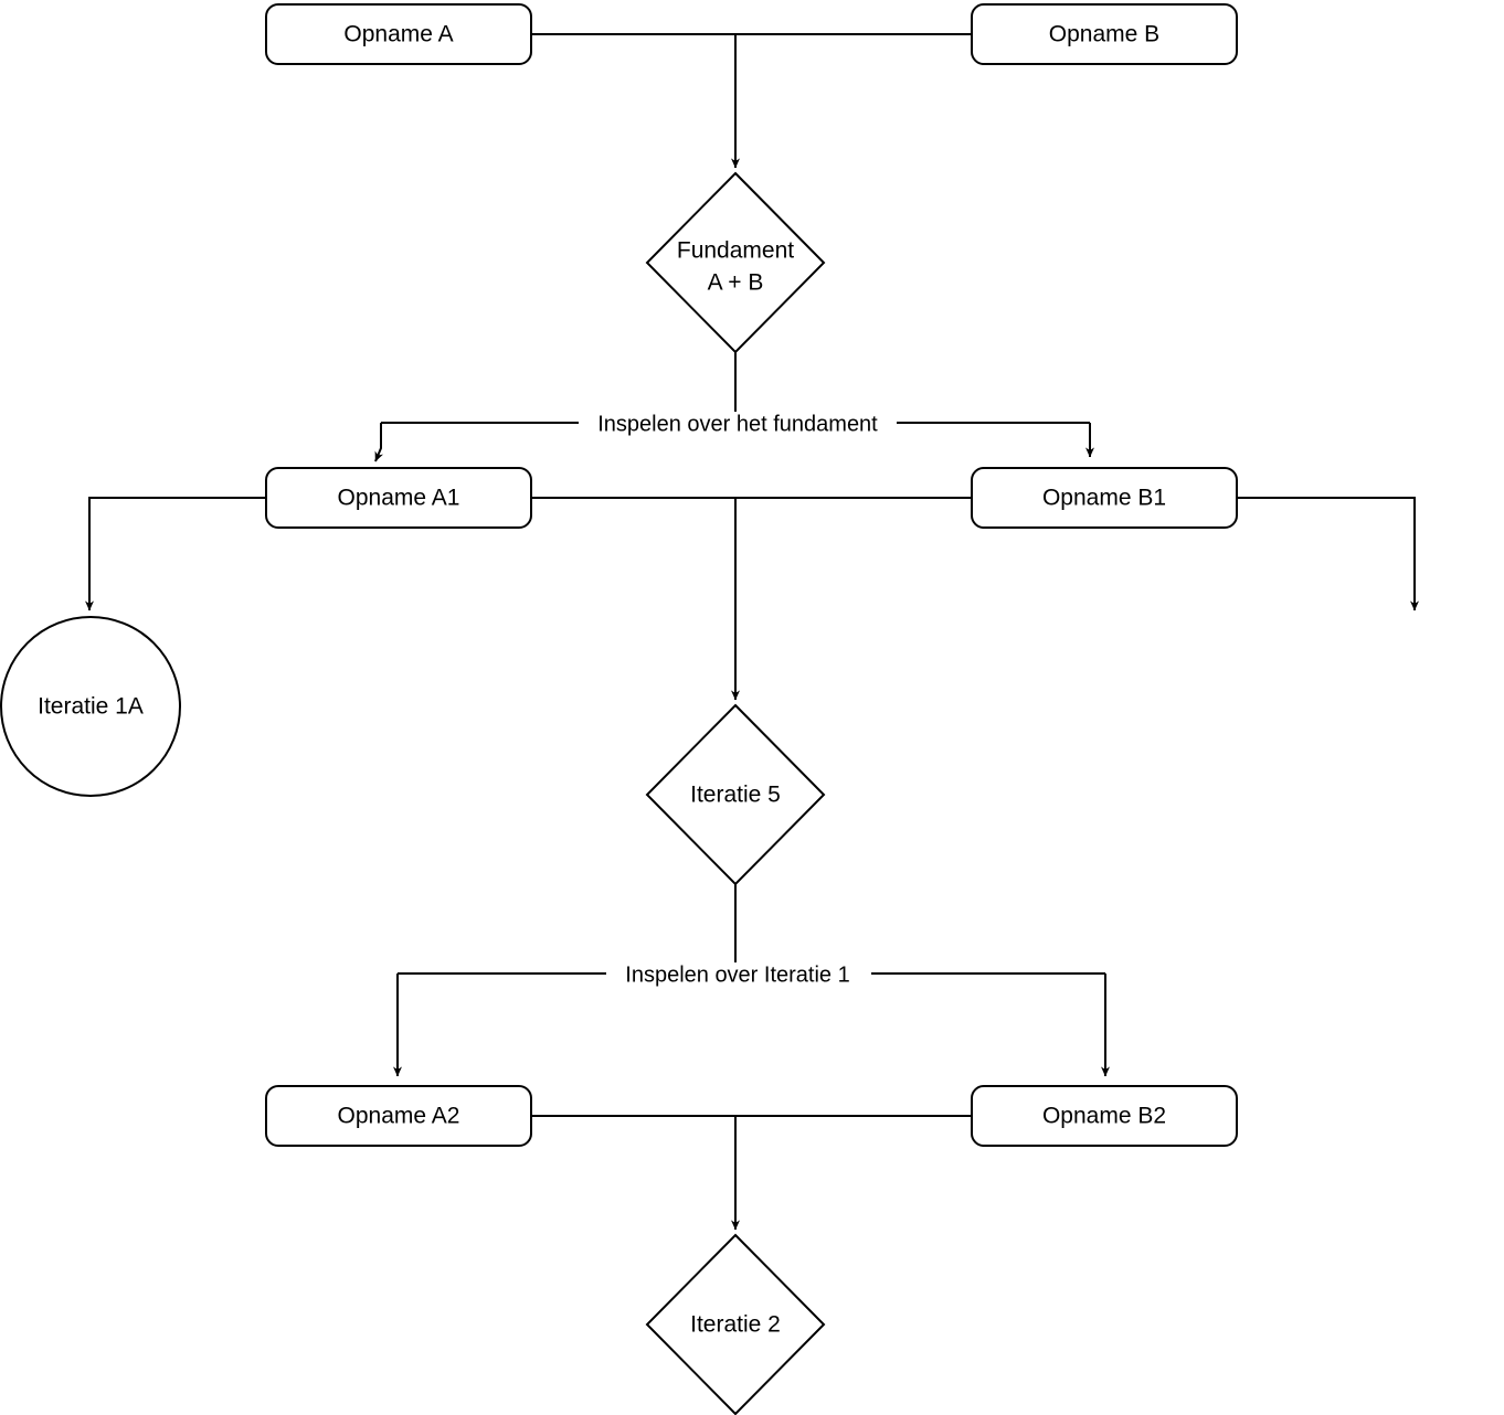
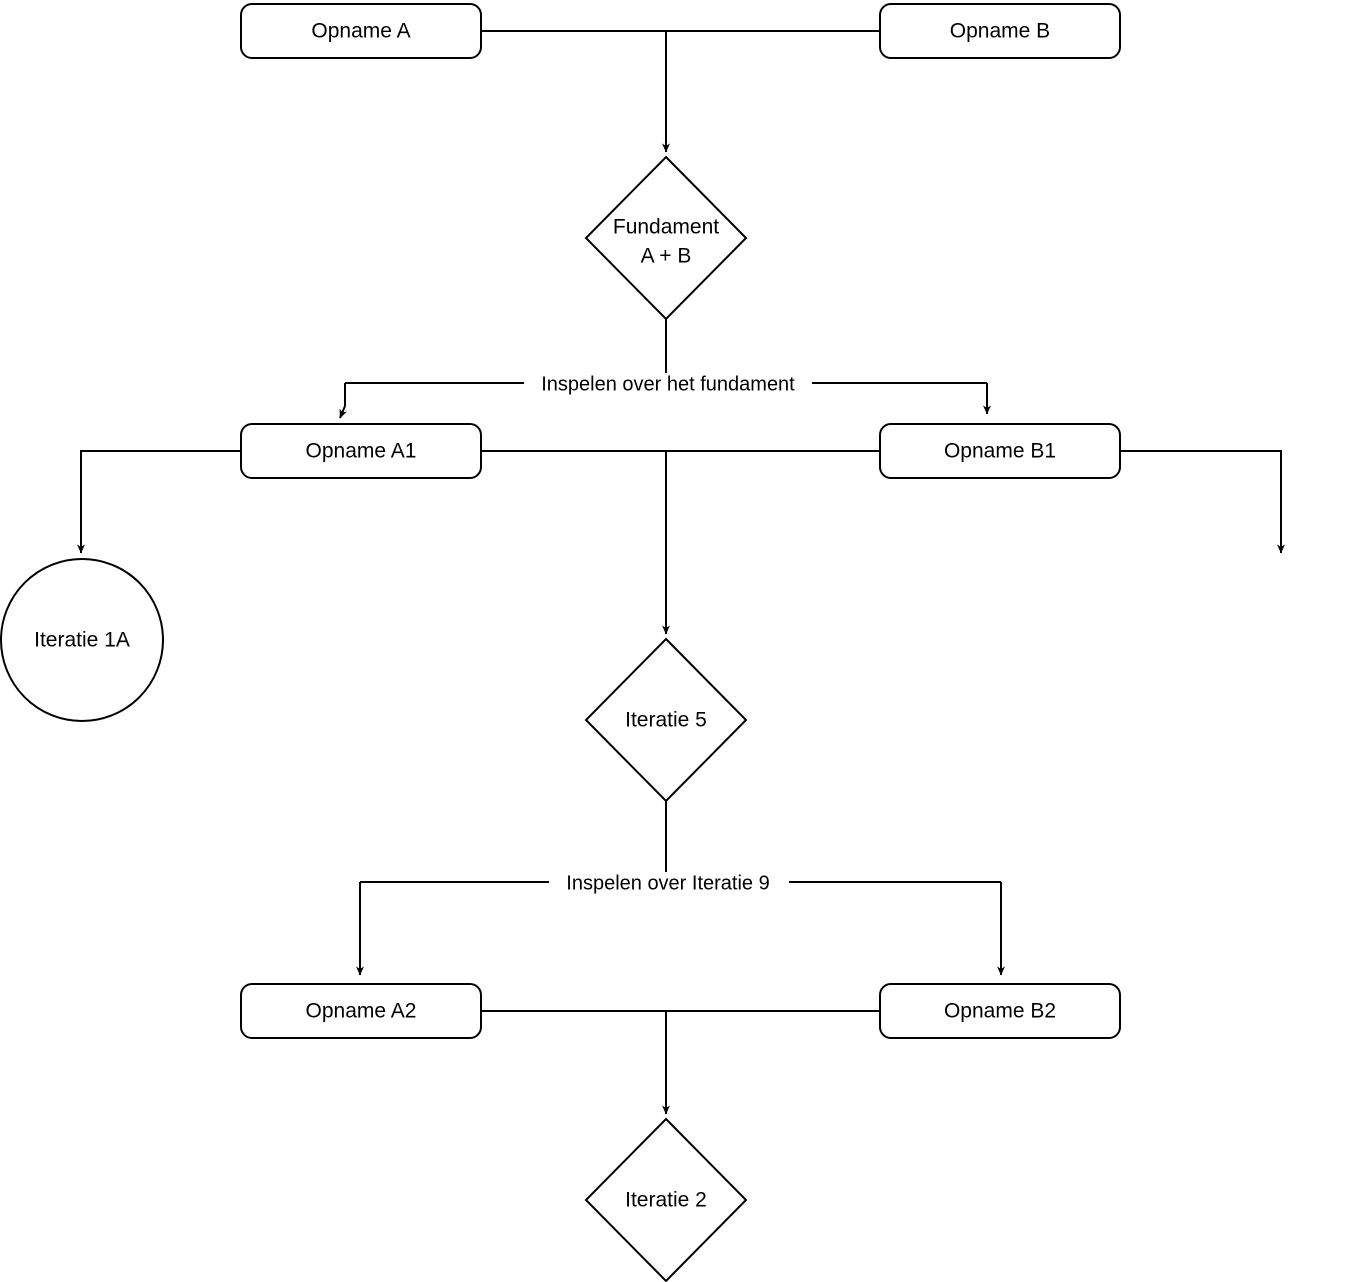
  Opname A
  Opname B
  Fundament
  A + B
  Inspelen over het fundament
  Opname A1
  Opname B1
  Iteratie 1A
  Iteratie 5
- Inspelen over Iteratie 1
+ Inspelen over Iteratie 9
  Opname A2
  Opname B2
  Iteratie 2
